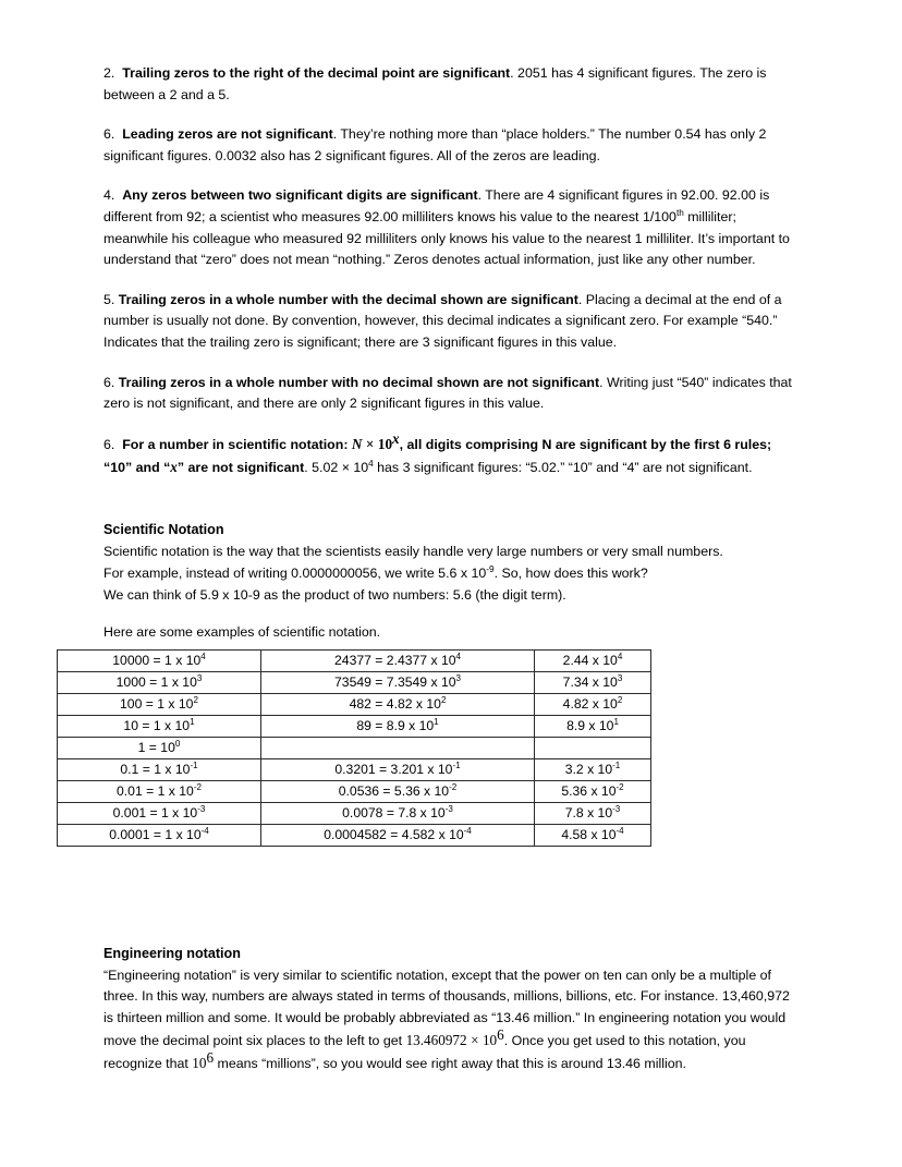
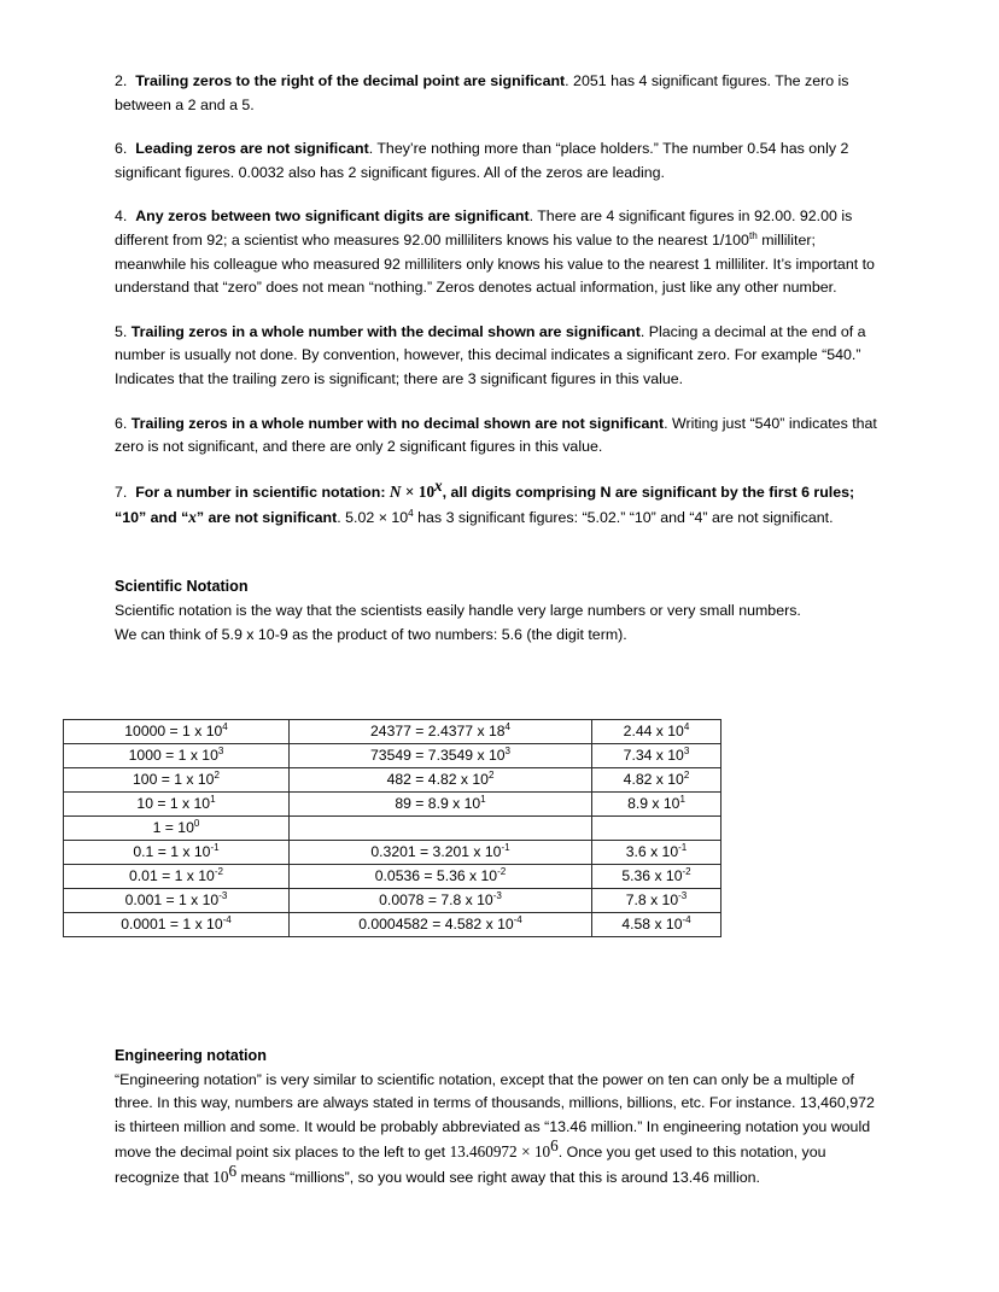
  2. Trailing zeros to the right of the decimal point are significant. 2051 has 4 significant figures. The zero is between a 2 and a 5.
  6. Leading zeros are not significant. They’re nothing more than “place holders.” The number 0.54 has only 2 significant figures. 0.0032 also has 2 significant figures. All of the zeros are leading.
  4. Any zeros between two significant digits are significant. There are 4 significant figures in 92.00. 92.00 is different from 92; a scientist who measures 92.00 milliliters knows his value to the nearest 1/100th milliliter; meanwhile his colleague who measured 92 milliliters only knows his value to the nearest 1 milliliter. It’s important to understand that “zero” does not mean “nothing.” Zeros denotes actual information, just like any other number.
  5. Trailing zeros in a whole number with the decimal shown are significant. Placing a decimal at the end of a number is usually not done. By convention, however, this decimal indicates a significant zero. For example “540.” Indicates that the trailing zero is significant; there are 3 significant figures in this value.
  6. Trailing zeros in a whole number with no decimal shown are not significant. Writing just “540” indicates that zero is not significant, and there are only 2 significant figures in this value.
- 6. For a number in scientific notation: N × 10x, all digits comprising N are significant by the first 6 rules; “10” and “x” are not significant. 5.02 × 104 has 3 significant figures: “5.02.” “10” and “4” are not significant.
+ 7. For a number in scientific notation: N × 10x, all digits comprising N are significant by the first 6 rules; “10” and “x” are not significant. 5.02 × 104 has 3 significant figures: “5.02.” “10” and “4” are not significant.
  Scientific Notation
  Scientific notation is the way that the scientists easily handle very large numbers or very small numbers.
- For example, instead of writing 0.0000000056, we write 5.6 x 10-9. So, how does this work?
  We can think of 5.9 x 10-9 as the product of two numbers: 5.6 (the digit term).
- Here are some examples of scientific notation.
- 10000 = 1 x 104	24377 = 2.4377 x 104	2.44 x 104
+ 10000 = 1 x 104	24377 = 2.4377 x 184	2.44 x 104
  1000 = 1 x 103	73549 = 7.3549 x 103	7.34 x 103
  100 = 1 x 102	482 = 4.82 x 102	4.82 x 102
  10 = 1 x 101	89 = 8.9 x 101	8.9 x 101
  1 = 100
- 0.1 = 1 x 10-1	0.3201 = 3.201 x 10-1	3.2 x 10-1
+ 0.1 = 1 x 10-1	0.3201 = 3.201 x 10-1	3.6 x 10-1
  0.01 = 1 x 10-2	0.0536 = 5.36 x 10-2	5.36 x 10-2
  0.001 = 1 x 10-3	0.0078 = 7.8 x 10-3	7.8 x 10-3
  0.0001 = 1 x 10-4	0.0004582 = 4.582 x 10-4	4.58 x 10-4
  Engineering notation
  “Engineering notation” is very similar to scientific notation, except that the power on ten can only be a multiple of three. In this way, numbers are always stated in terms of thousands, millions, billions, etc. For instance. 13,460,972 is thirteen million and some. It would be probably abbreviated as “13.46 million.” In engineering notation you would move the decimal point six places to the left to get 13.460972 × 106. Once you get used to this notation, you recognize that 106 means “millions”, so you would see right away that this is around 13.46 million.
